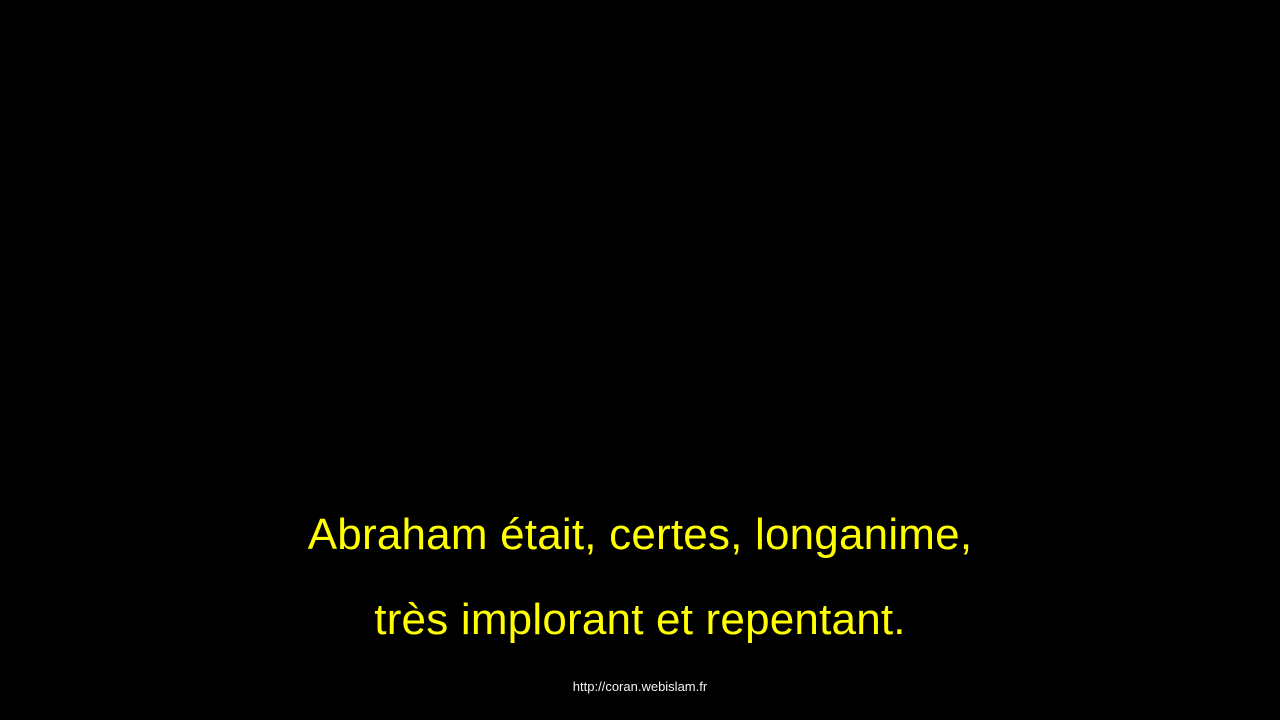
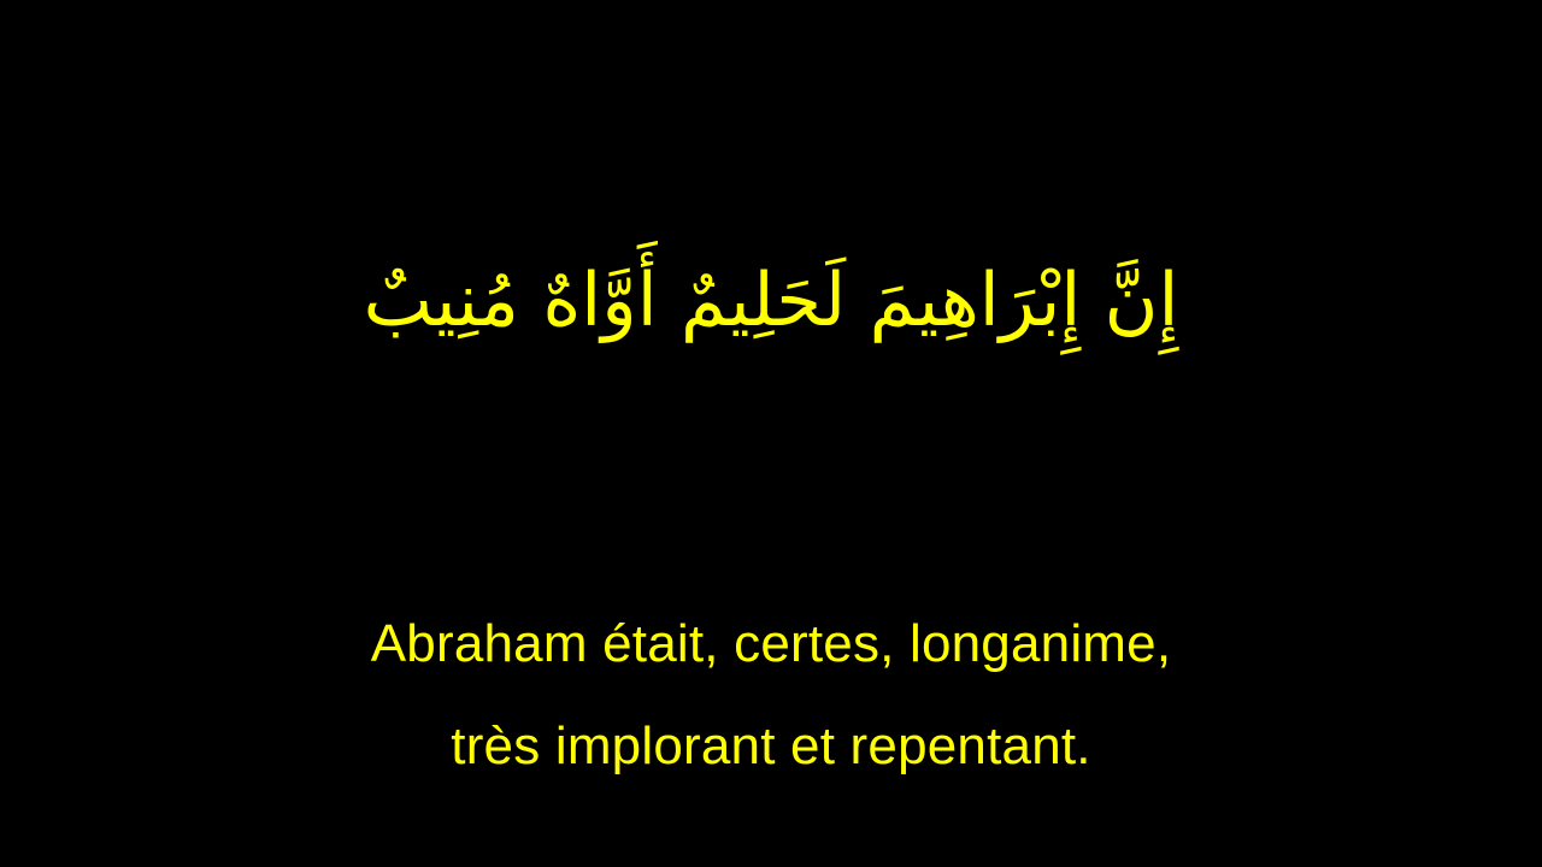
+ إِنَّ إِبْرَاهِيمَ لَحَلِيمٌ أَوَّاهٌ مُنِيبٌ
  Abraham était, certes, longanime,
  très implorant et repentant.
- http://coran.webislam.fr
